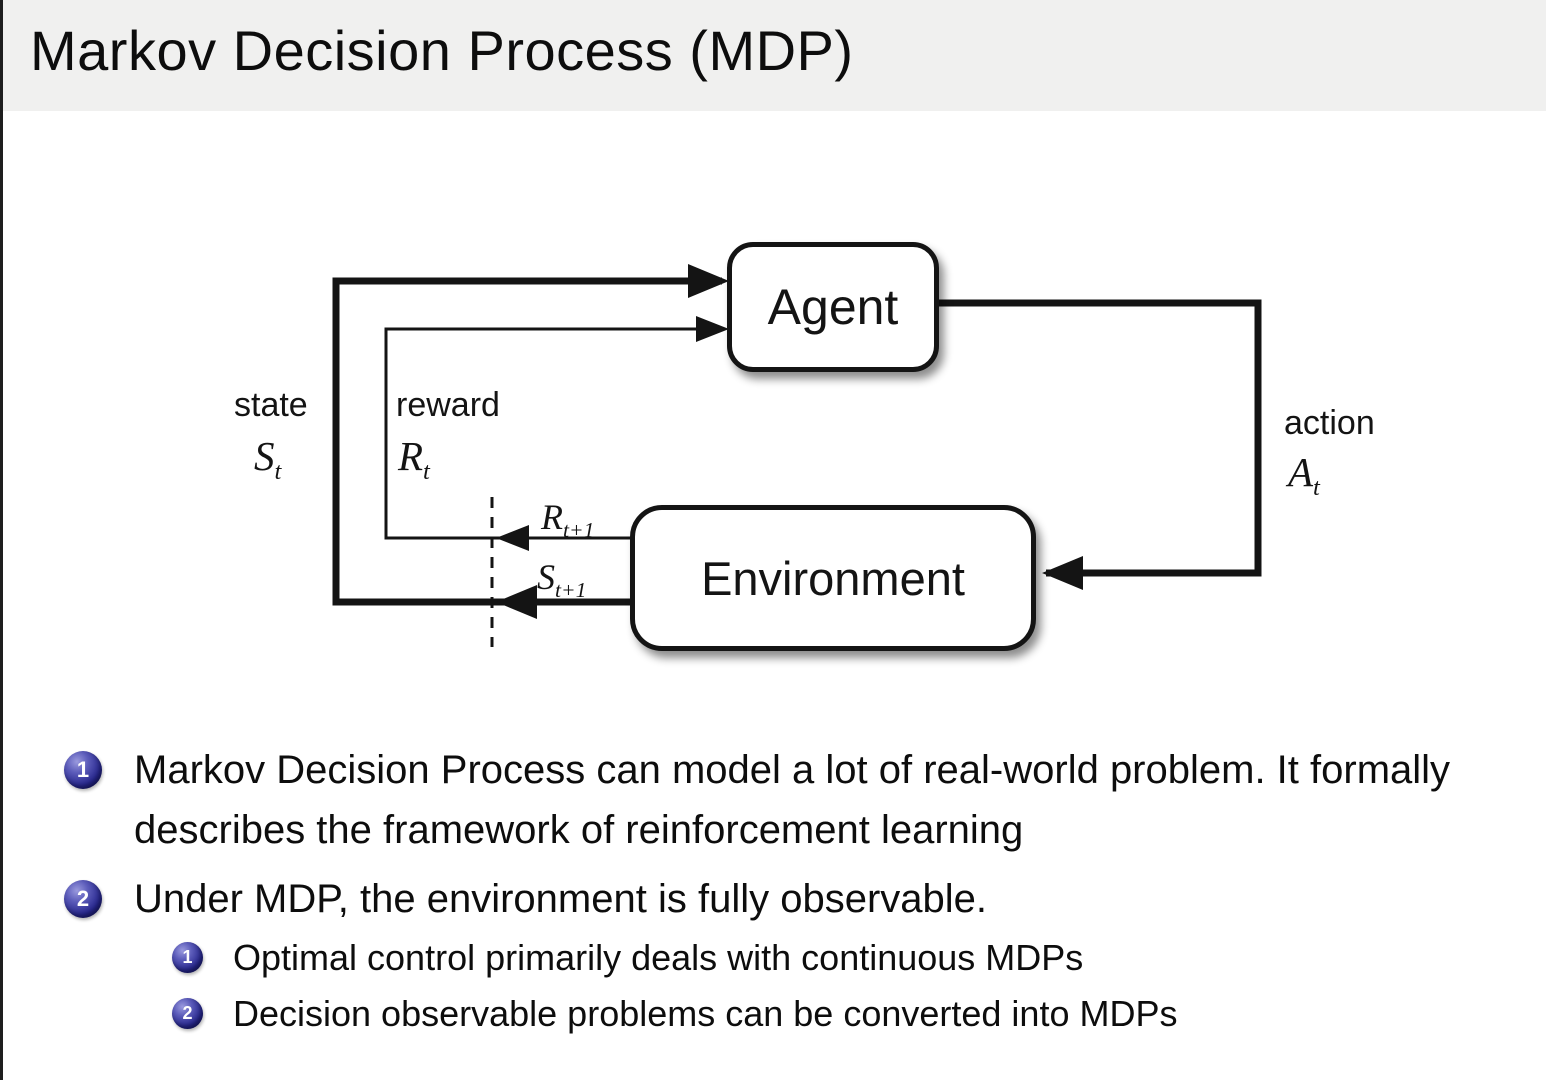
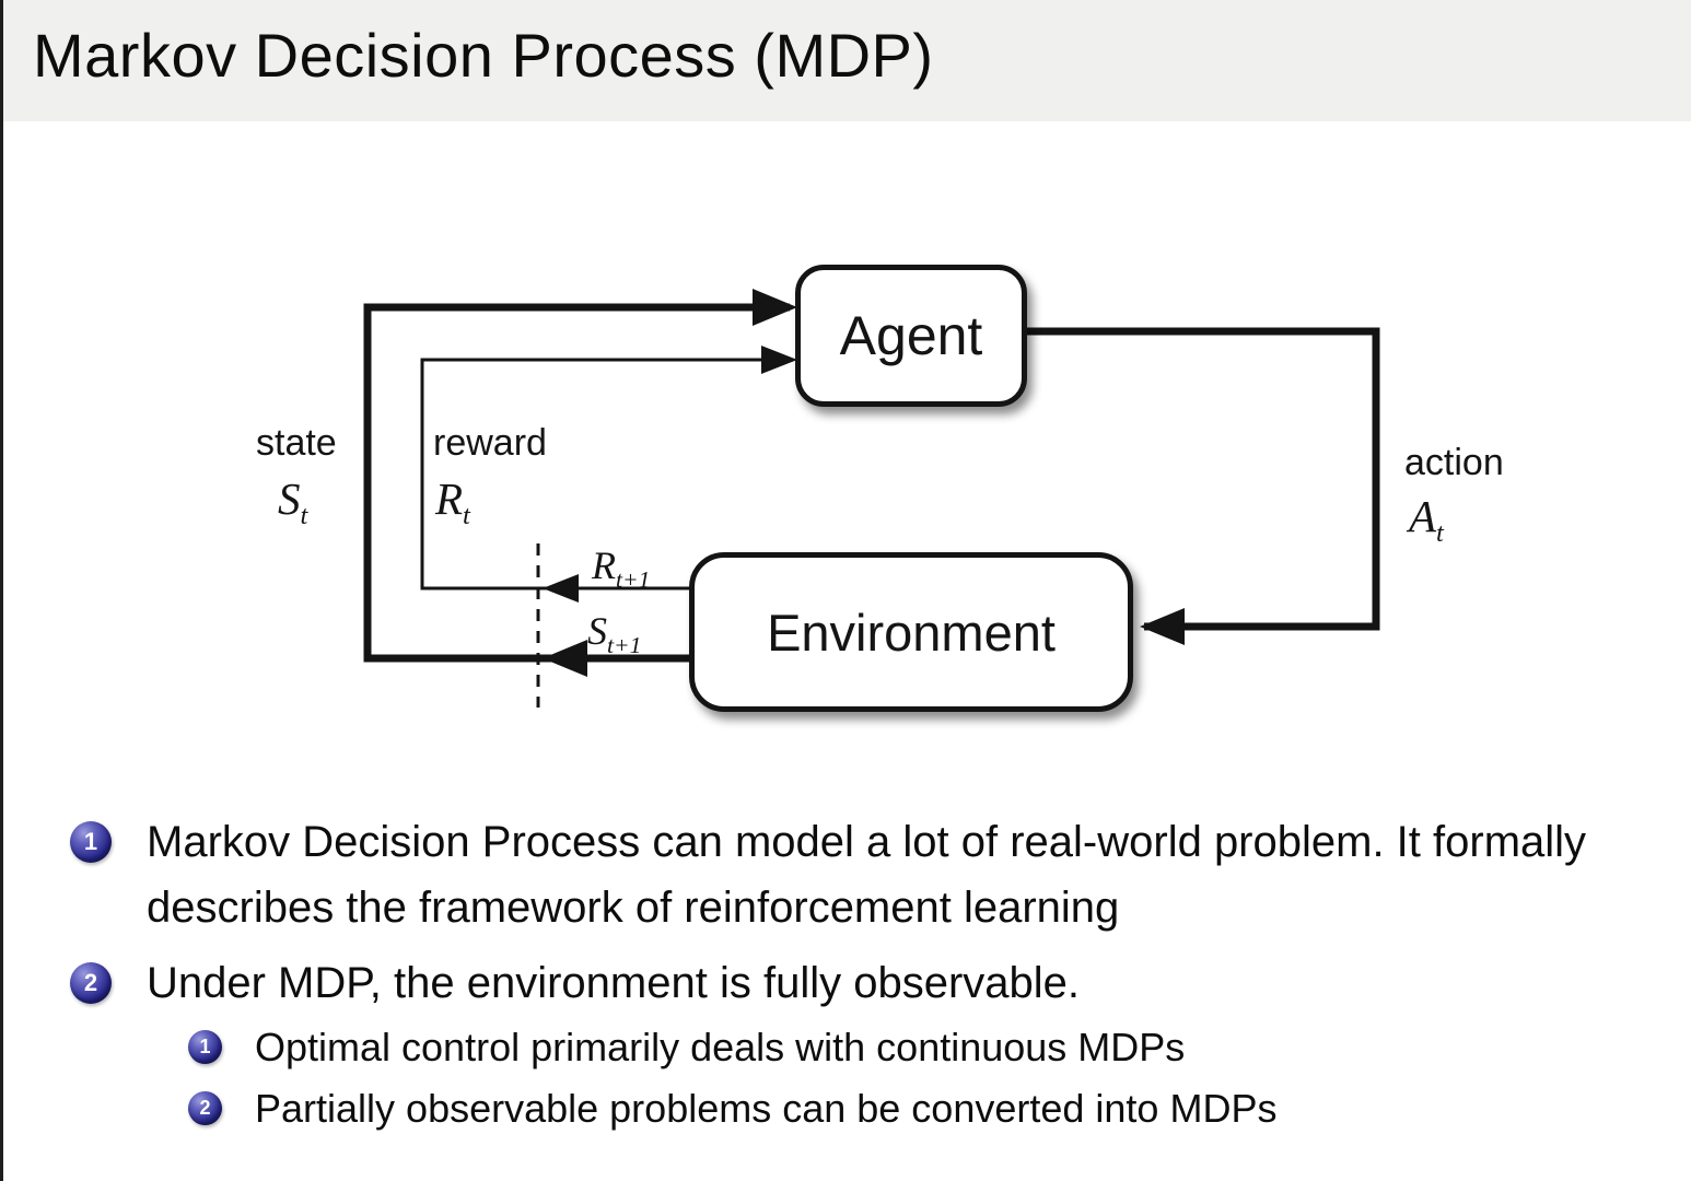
  Markov Decision Process (MDP)
  Agent
  Environment
  state
  St
  reward
  Rt
  Rt+1
  St+1
  action
  At
  1
  Markov Decision Process can model a lot of real-world problem. It formally describes the framework of reinforcement learning
  2
  Under MDP, the environment is fully observable.
  1
  Optimal control primarily deals with continuous MDPs
  2
- Decision observable problems can be converted into MDPs
+ Partially observable problems can be converted into MDPs
